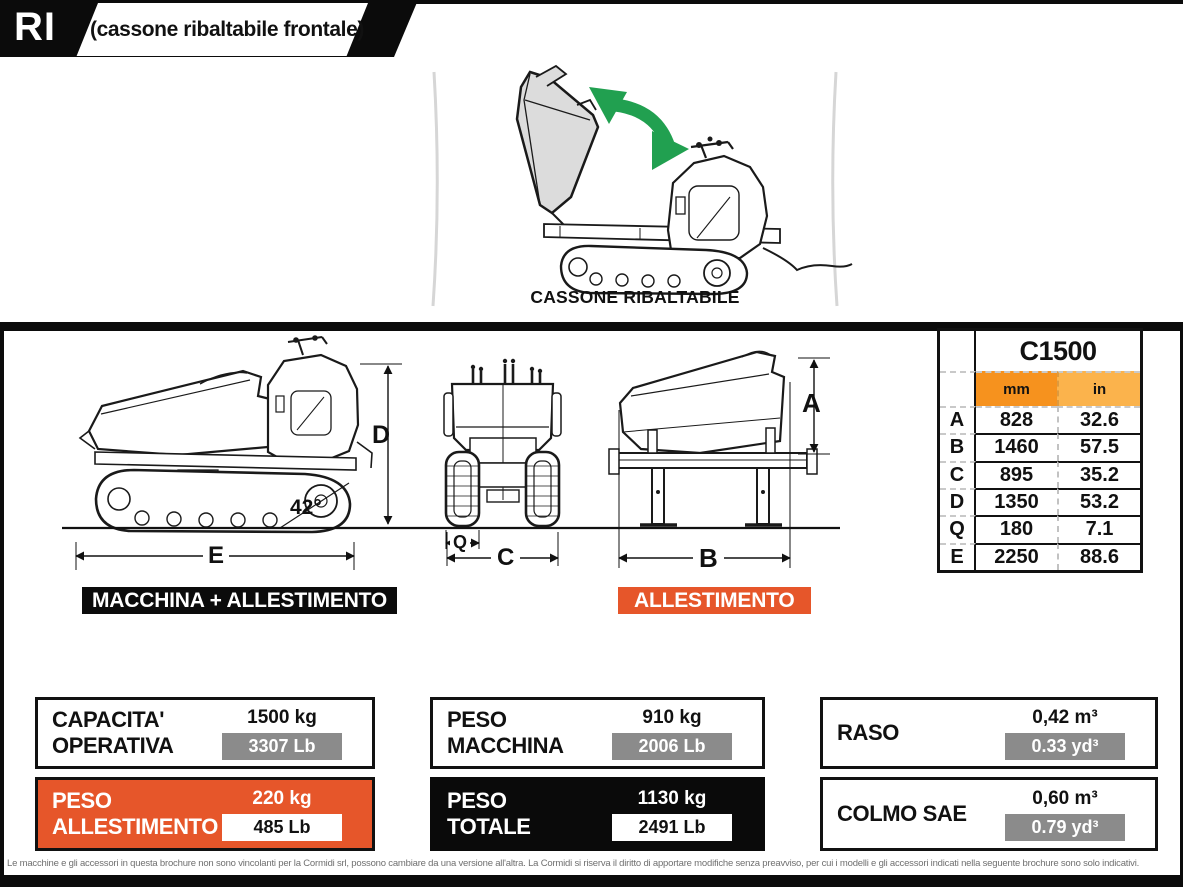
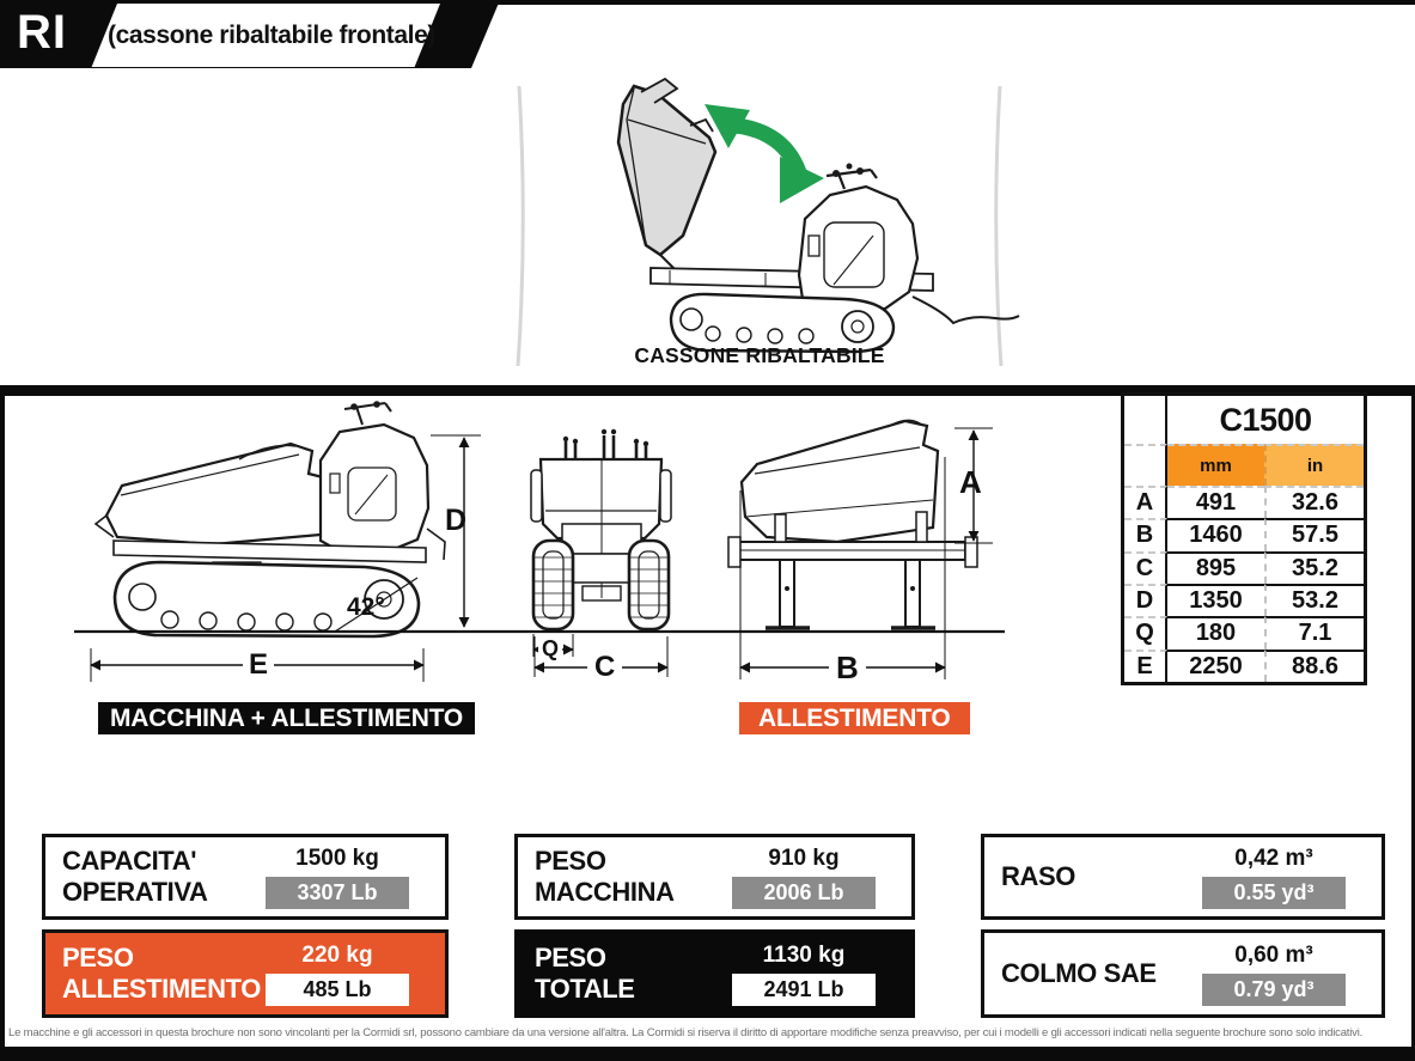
  RI
  (cassone ribaltabile frontale)
  CASSONE RIBALTABILE
  D
  E
  42°
  Q
  C
  A
  B
  MACCHINA + ALLESTIMENTO
  ALLESTIMENTO
  C1500
  mm
  in
  A
- 828
+ 491
  32.6
  B
  1460
  57.5
  C
  895
  35.2
  D
  1350
  53.2
  Q
  180
  7.1
  E
  2250
  88.6
  CAPACITA'
  OPERATIVA
  1500 kg
  3307 Lb
  PESO
  ALLESTIMENTO
  220 kg
  485 Lb
  PESO
  MACCHINA
  910 kg
  2006 Lb
  PESO
  TOTALE
  1130 kg
  2491 Lb
  RASO
  0,42 m³
- 0.33 yd³
+ 0.55 yd³
  COLMO SAE
  0,60 m³
  0.79 yd³
  Le macchine e gli accessori in questa brochure non sono vincolanti per la Cormidi srl, possono cambiare da una versione all'altra. La Cormidi si riserva il diritto di apportare modifiche senza preavviso, per cui i modelli e gli accessori indicati nella seguente brochure sono solo indicativi.
